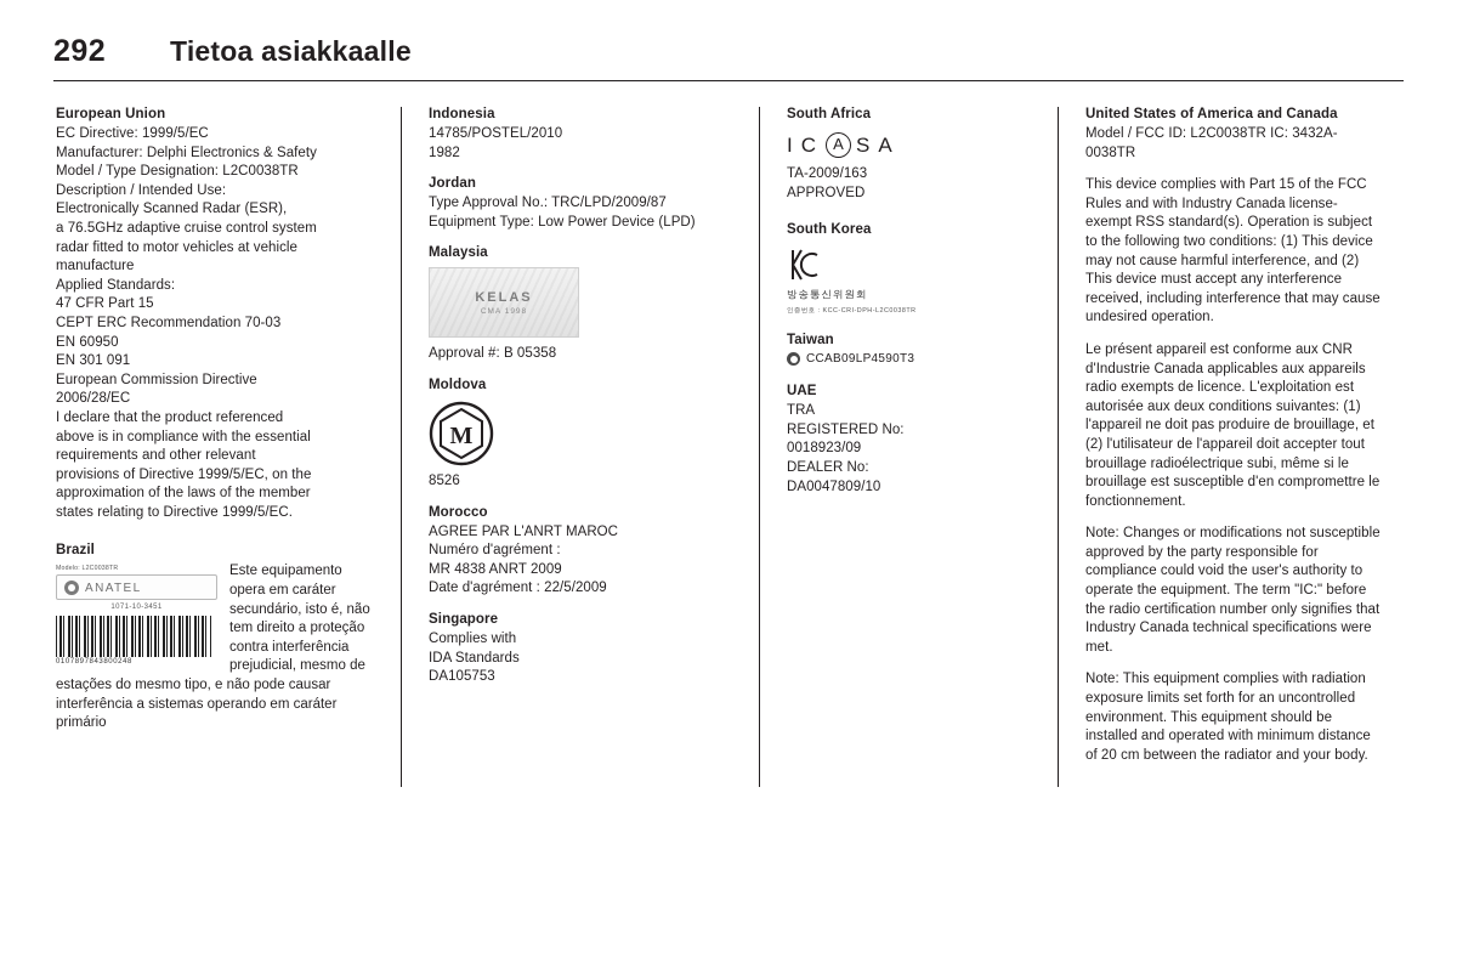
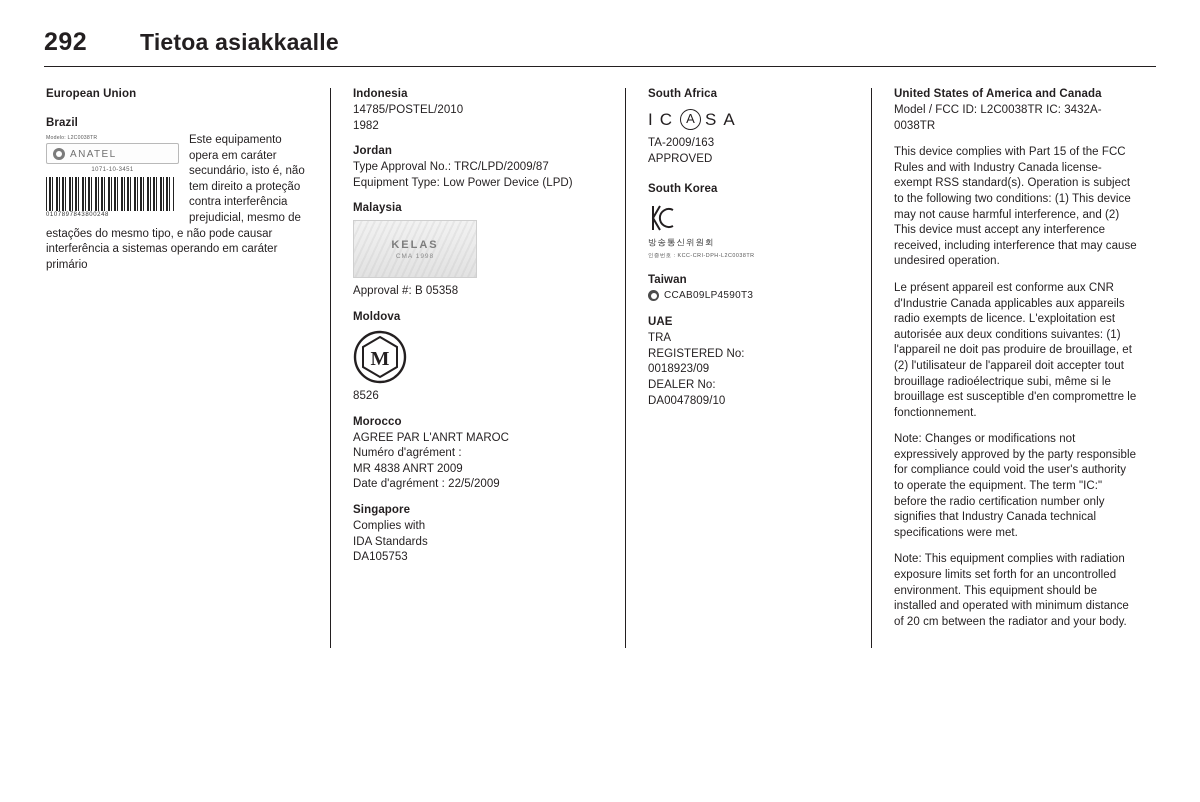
  292
  Tietoa asiakkaalle
  European Union
- EC Directive: 1999/5/EC
- Manufacturer: Delphi Electronics & Safety
- Model / Type Designation: L2C0038TR
- Description / Intended Use:
- Electronically Scanned Radar (ESR),
- a 76.5GHz adaptive cruise control system
- radar fitted to motor vehicles at vehicle
- manufacture
- Applied Standards:
- 47 CFR Part 15
- CEPT ERC Recommendation 70-03
- EN 60950
- EN 301 091
- European Commission Directive
- 2006/28/EC
- I declare that the product referenced
- above is in compliance with the essential
- requirements and other relevant
- provisions of Directive 1999/5/EC, on the
- approximation of the laws of the member
- states relating to Directive 1999/5/EC.
  Brazil
  ANATEL
  Este equipamento opera em caráter secundário, isto é, não tem direito a proteção contra interferência prejudicial, mesmo de estações do mesmo tipo, e não pode causar interferência a sistemas operando em caráter primário
  Indonesia
  14785/POSTEL/2010
  1982
  Jordan
  Type Approval No.: TRC/LPD/2009/87
  Equipment Type: Low Power Device (LPD)
  Malaysia
  KELAS
  Approval #: B 05358
  Moldova
  M
  8526
  Morocco
  AGREE PAR L'ANRT MAROC
  Numéro d'agrément :
  MR 4838 ANRT 2009
  Date d'agrément : 22/5/2009
  Singapore
  Complies with
  IDA Standards
  DA105753
  South Africa
  I
  C
  A
  S
  A
  TA-2009/163
  APPROVED
  South Korea
  방송통신위원회
  Taiwan
  CCAB09LP4590T3
  UAE
  TRA
  REGISTERED No:
  0018923/09
  DEALER No:
  DA0047809/10
  United States of America and Canada
  Model / FCC ID: L2C0038TR IC: 3432A-0038TR
  This device complies with Part 15 of the FCC Rules and with Industry Canada license-exempt RSS standard(s). Operation is subject to the following two conditions: (1) This device may not cause harmful interference, and (2) This device must accept any interference received, including interference that may cause undesired operation.
  Le présent appareil est conforme aux CNR d'Industrie Canada applicables aux appareils radio exempts de licence. L'exploitation est autorisée aux deux conditions suivantes: (1) l'appareil ne doit pas produire de brouillage, et (2) l'utilisateur de l'appareil doit accepter tout brouillage radioélectrique subi, même si le brouillage est susceptible d'en compromettre le fonctionnement.
- Note: Changes or modifications not susceptible approved by the party responsible for compliance could void the user's authority to operate the equipment. The term "IC:" before the radio certification number only signifies that Industry Canada technical specifications were met.
+ Note: Changes or modifications not expressively approved by the party responsible for compliance could void the user's authority to operate the equipment. The term "IC:" before the radio certification number only signifies that Industry Canada technical specifications were met.
  Note: This equipment complies with radiation exposure limits set forth for an uncontrolled environment. This equipment should be installed and operated with minimum distance of 20 cm between the radiator and your body.
